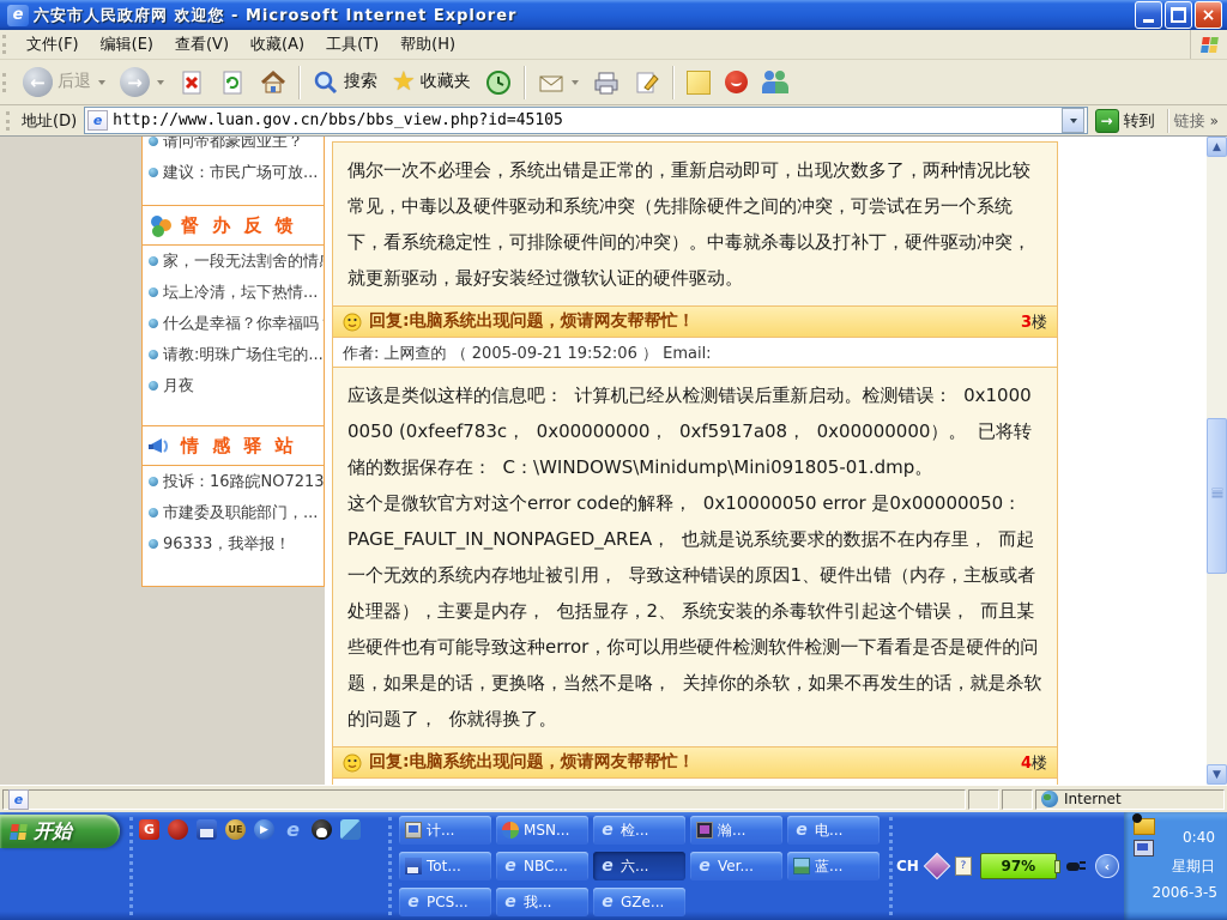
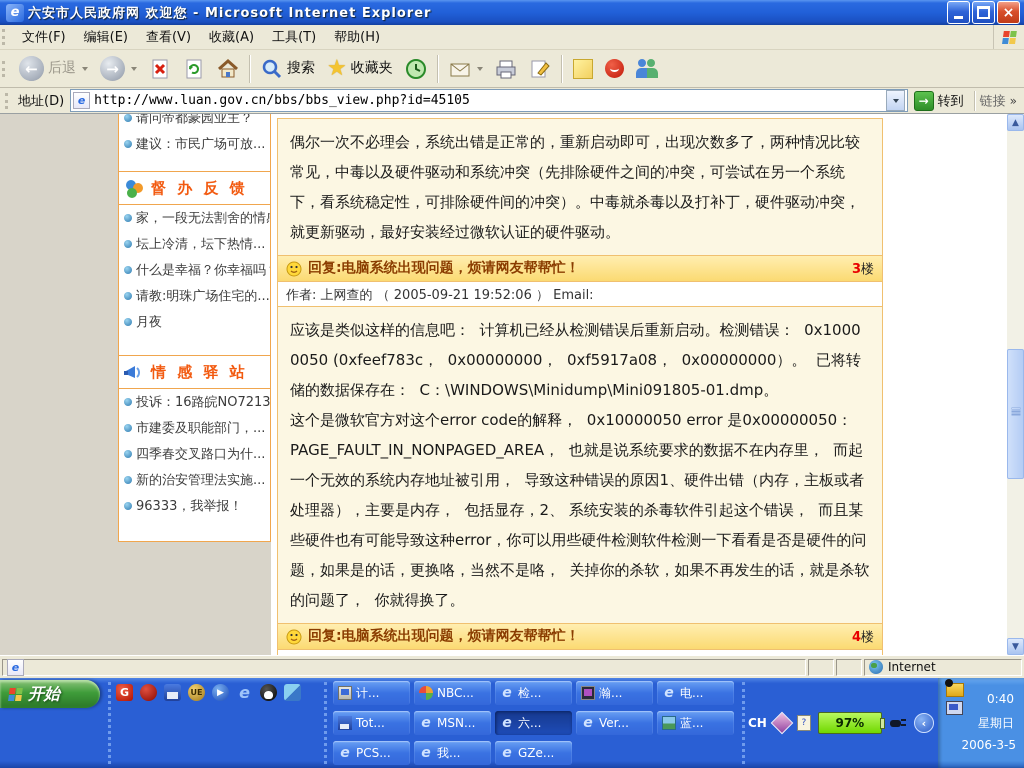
  e
  六安市人民政府网 欢迎您 - Microsoft Internet Explorer
  ×
  文件(F)
  编辑(E)
  查看(V)
  收藏(A)
  工具(T)
  帮助(H)
  ←
  后退
  →
  搜索
  ★
  收藏夹
  地址(D)
  e
  http://www.luan.gov.cn/bbs/bbs_view.php?id=45105
  →
  转到
  链接
  »
  请问帝都豪园业主？
  建议：市民广场可放...
  督 办 反 馈
  家，一段无法割舍的情
  坛上冷清，坛下热情...
  什么是幸福？你幸福吗
  请教:明珠广场住宅的...
  月夜
  情 感 驿 站
  投诉：16路皖NO7213
  市建委及职能部门，...
+ 四季春交叉路口为什...
+ 新的治安管理法实施...
  96333，我举报！
  偶尔一次不必理会，系统出错是正常的，重新启动即可，出现次数多了，两种情况比较常见，中毒以及硬件驱动和系统冲突（先排除硬件之间的冲突，可尝试在另一个系统下，看系统稳定性，可排除硬件间的冲突）。中毒就杀毒以及打补丁，硬件驱动冲突，就更新驱动，最好安装经过微软认证的硬件驱动。
  回复:电脑系统出现问题，烦请网友帮帮忙！
  3楼
  作者: 上网查的 （ 2005-09-21 19:52:06 ） Email:
  应该是类似这样的信息吧： 计算机已经从检测错误后重新启动。检测错误： 0x10000050 (0xfeef783c， 0x00000000， 0xf5917a08， 0x00000000）。 已将转储的数据保存在： C：\WINDOWS\Minidump\Mini091805-01.dmp。
  这个是微软官方对这个error code的解释， 0x10000050 error 是0x00000050： PAGE_FAULT_IN_NONPAGED_AREA， 也就是说系统要求的数据不在内存里， 而起一个无效的系统内存地址被引用， 导致这种错误的原因1、硬件出错（内存，主板或者处理器），主要是内存， 包括显存，2、 系统安装的杀毒软件引起这个错误， 而且某些硬件也有可能导致这种error，你可以用些硬件检测软件检测一下看看是否是硬件的问题，如果是的话，更换咯，当然不是咯， 关掉你的杀软，如果不再发生的话，就是杀软的问题了， 你就得换了。
  回复:电脑系统出现问题，烦请网友帮帮忙！
  4楼
  ▲
  ▼
  e
  Internet
  开始
  G
  UE
  ▶
  e
  计...
- MSN...
+ NBC...
  e
  检...
  瀚...
  e
  电...
  Tot...
  e
- NBC...
+ MSN...
  e
  六...
  e
  Ver...
  蓝...
  e
  PCS...
  e
  我...
  e
  GZe...
  CH
  ?
  97%
  ‹
  0:40
  星期日
  2006-3-5
